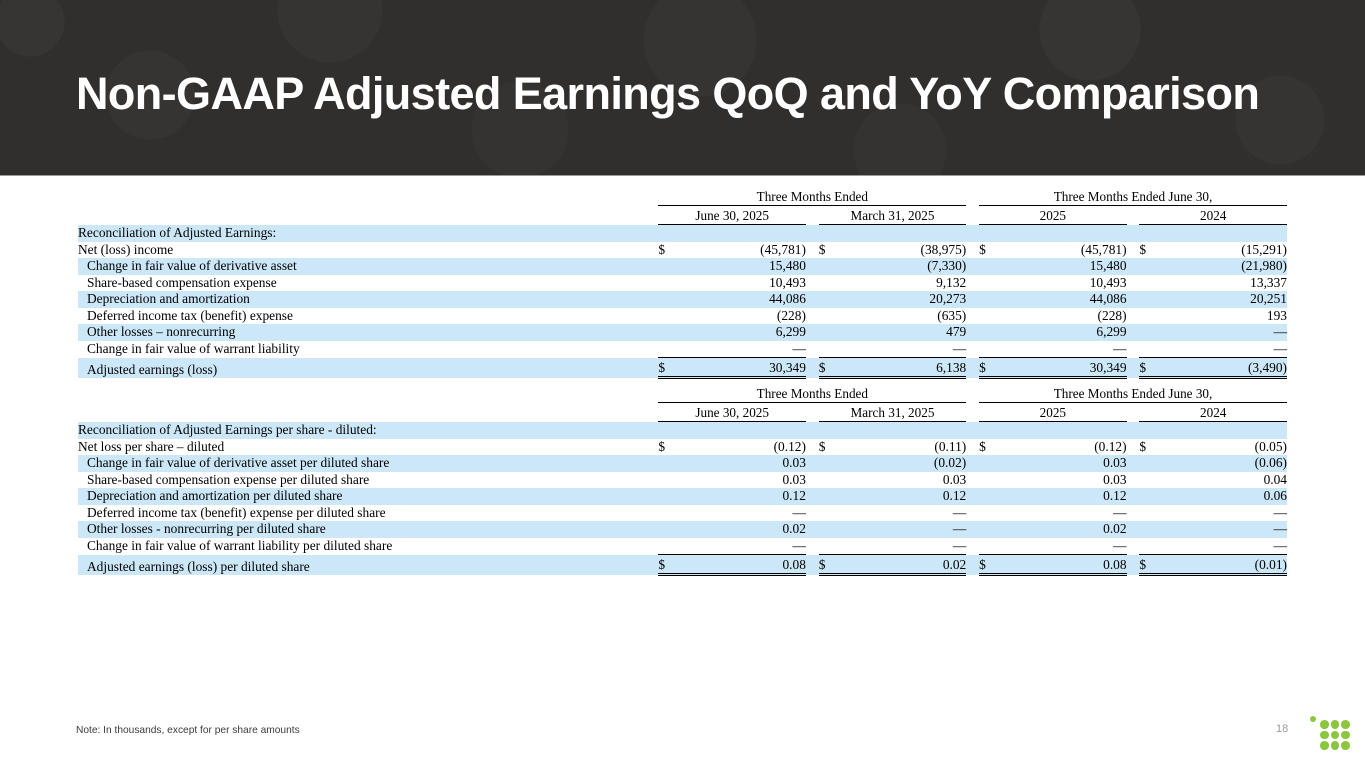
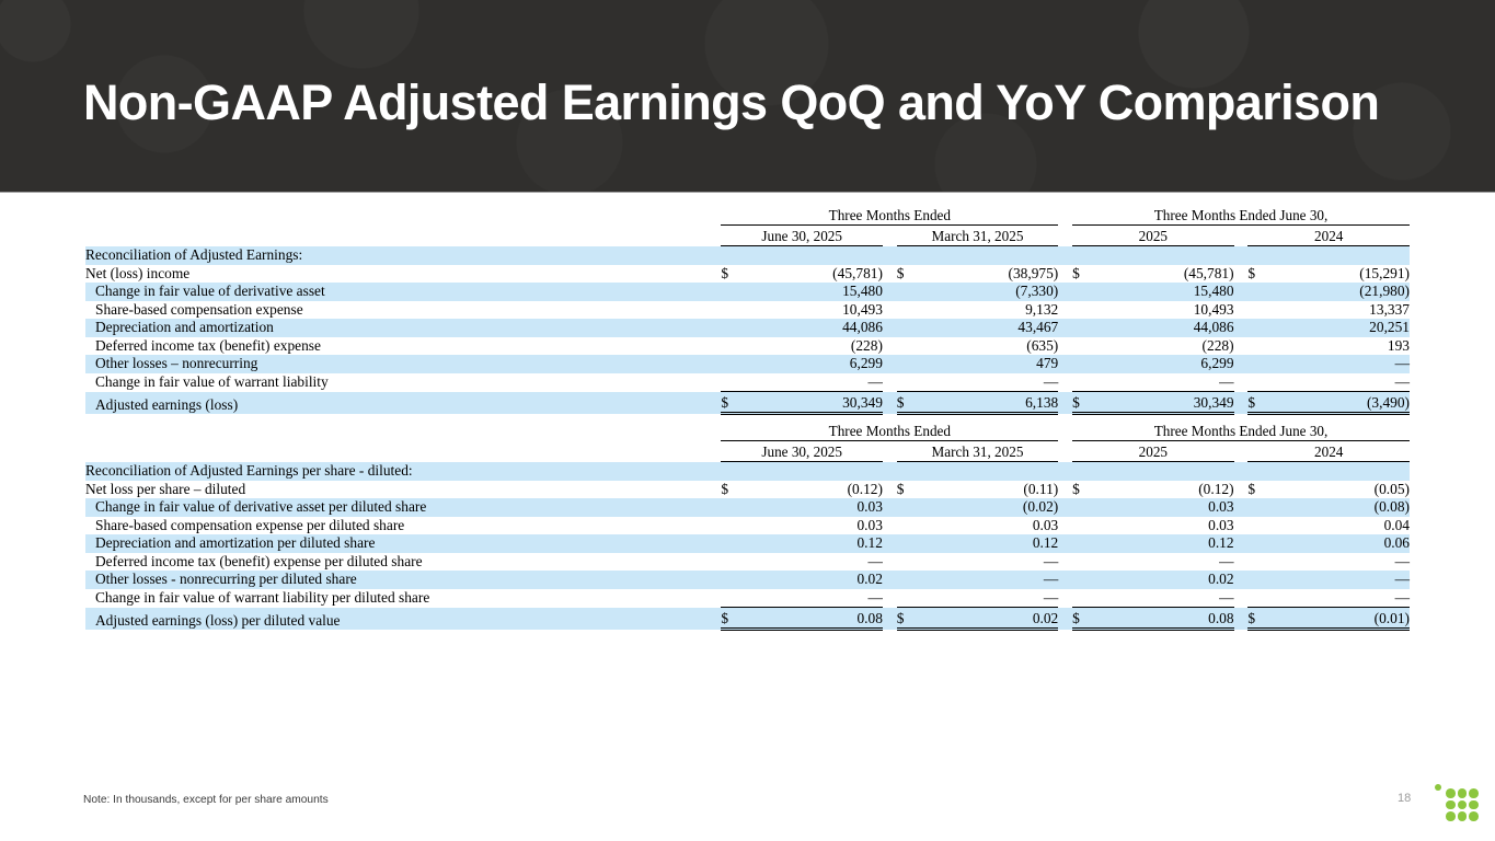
  Non-GAAP Adjusted Earnings QoQ and YoY Comparison
  		Three Months Ended		Three Months Ended June 30,
  		June 30, 2025		March 31, 2025		2025		2024
  Reconciliation of Adjusted Earnings:
  Net (loss) income		$	(45,781)		$	(38,975)		$	(45,781)		$	(15,291)
  Change in fair value of derivative asset			15,480			(7,330)			15,480			(21,980)
  Share-based compensation expense			10,493			9,132			10,493			13,337
- Depreciation and amortization			44,086			20,273			44,086			20,251
+ Depreciation and amortization			44,086			43,467			44,086			20,251
  Deferred income tax (benefit) expense			(228)			(635)			(228)			193
  Other losses – nonrecurring			6,299			479			6,299			—
  Change in fair value of warrant liability			—			—			—			—
  Adjusted earnings (loss)		$	30,349		$	6,138		$	30,349		$	(3,490)
  		Three Months Ended		Three Months Ended June 30,
  		June 30, 2025		March 31, 2025		2025		2024
  Reconciliation of Adjusted Earnings per share - diluted:
  Net loss per share – diluted		$	(0.12)		$	(0.11)		$	(0.12)		$	(0.05)
- Change in fair value of derivative asset per diluted share			0.03			(0.02)			0.03			(0.06)
+ Change in fair value of derivative asset per diluted share			0.03			(0.02)			0.03			(0.08)
  Share-based compensation expense per diluted share			0.03			0.03			0.03			0.04
  Depreciation and amortization per diluted share			0.12			0.12			0.12			0.06
  Deferred income tax (benefit) expense per diluted share			—			—			—			—
  Other losses - nonrecurring per diluted share			0.02			—			0.02			—
  Change in fair value of warrant liability per diluted share			—			—			—			—
- Adjusted earnings (loss) per diluted share		$	0.08		$	0.02		$	0.08		$	(0.01)
+ Adjusted earnings (loss) per diluted value		$	0.08		$	0.02		$	0.08		$	(0.01)
  Note: In thousands, except for per share amounts
  18
